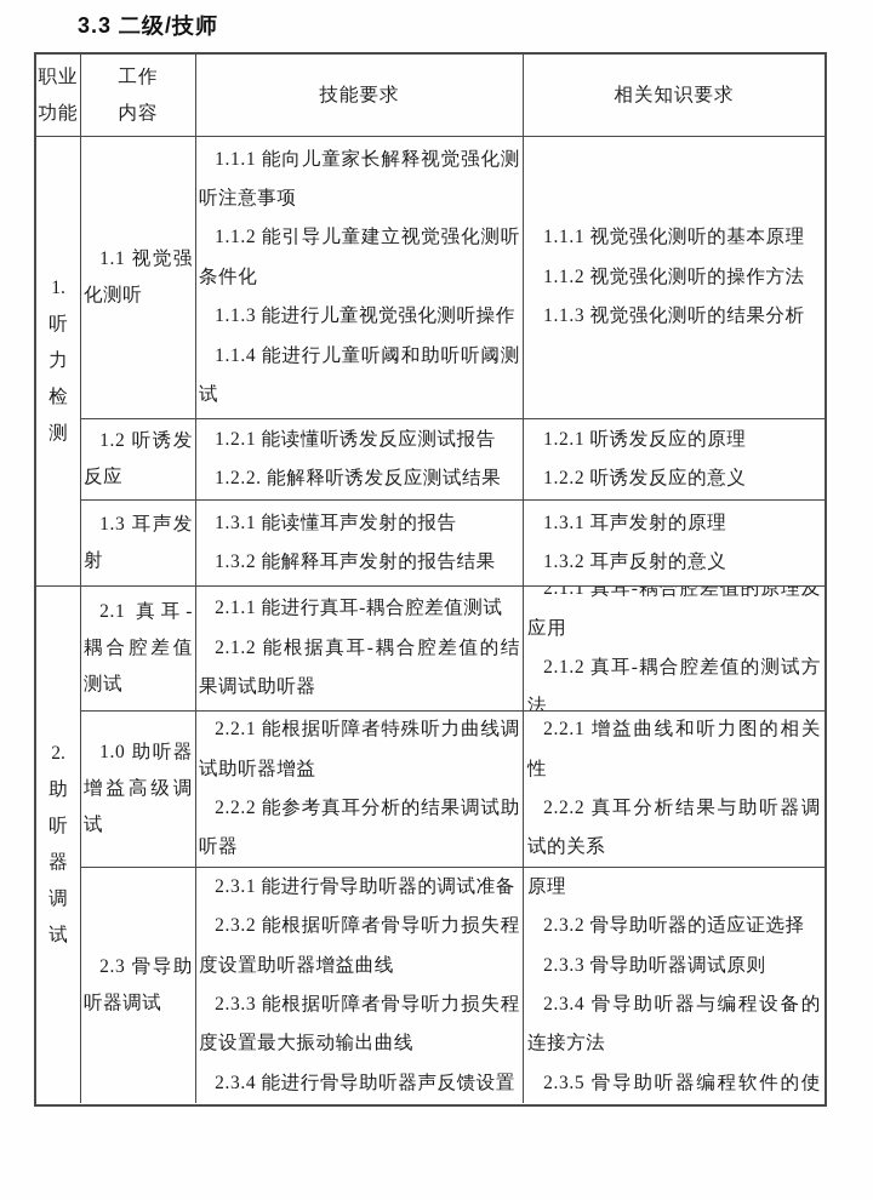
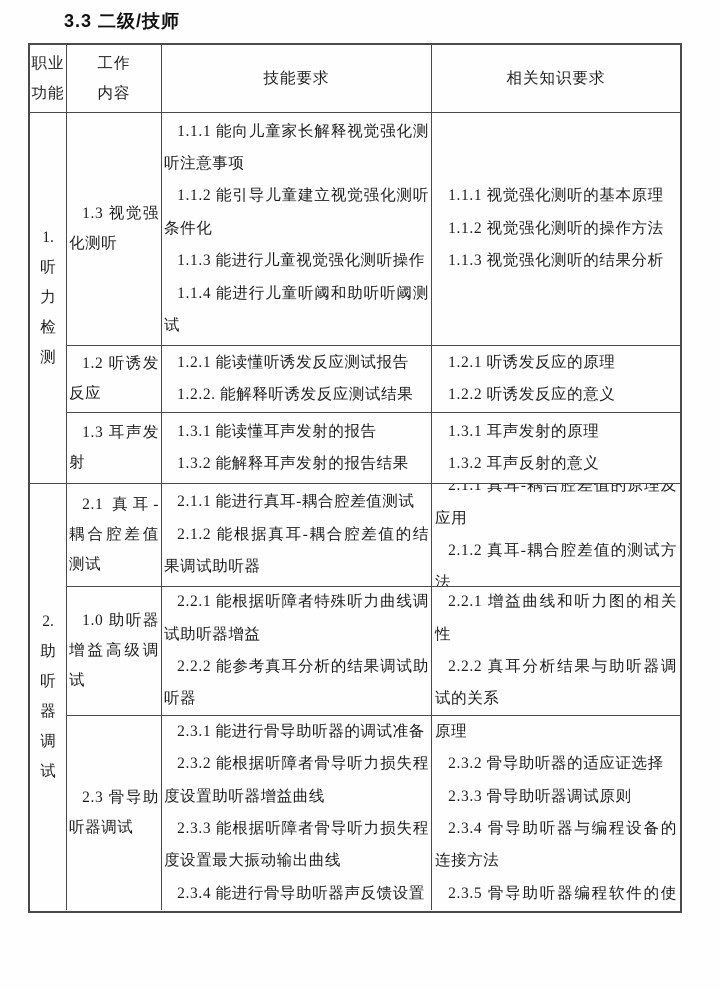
  3.3 二级/技师
  职业
  功能
  工作
  内容
  技能要求
  相关知识要求
  1.
  听
  力
  检
  测
- 1.1 视觉强化测听
+ 1.3 视觉强化测听
  1.1.1 能向儿童家长解释视觉强化测听注意事项
  1.1.2 能引导儿童建立视觉强化测听条件化
  1.1.3 能进行儿童视觉强化测听操作
  1.1.4 能进行儿童听阈和助听听阈测试
  1.1.1 视觉强化测听的基本原理
  1.1.2 视觉强化测听的操作方法
  1.1.3 视觉强化测听的结果分析
  1.2 听诱发反应
  1.2.1 能读懂听诱发反应测试报告
  1.2.2. 能解释听诱发反应测试结果
  1.2.1 听诱发反应的原理
  1.2.2 听诱发反应的意义
  1.3 耳声发射
  1.3.1 能读懂耳声发射的报告
  1.3.2 能解释耳声发射的报告结果
  1.3.1 耳声发射的原理
  1.3.2 耳声反射的意义
  2.
  助
  听
  器
  调
  试
  2.1 真耳-耦合腔差值测试
  2.1.1 能进行真耳-耦合腔差值测试
  2.1.2 能根据真耳-耦合腔差值的结果调试助听器
  2.1.1 真耳-耦合腔差值的原理及应用
  2.1.2 真耳-耦合腔差值的测试方法
  1.0 助听器增益高级调试
  2.2.1 能根据听障者特殊听力曲线调试助听器增益
  2.2.2 能参考真耳分析的结果调试助听器
  2.2.1 增益曲线和听力图的相关性
  2.2.2 真耳分析结果与助听器调试的关系
  2.3 骨导助听器调试
  2.3.1 能进行骨导助听器的调试准备
  2.3.2 能根据听障者骨导听力损失程度设置助听器增益曲线
  2.3.3 能根据听障者骨导听力损失程度设置最大振动输出曲线
  2.3.4 能进行骨导助听器声反馈设置
  2.3.2 骨导助听器的适应证选择
  2.3.3 骨导助听器调试原则
  2.3.4 骨导助听器与编程设备的连接方法
  2.3.5 骨导助听器编程软件的使
